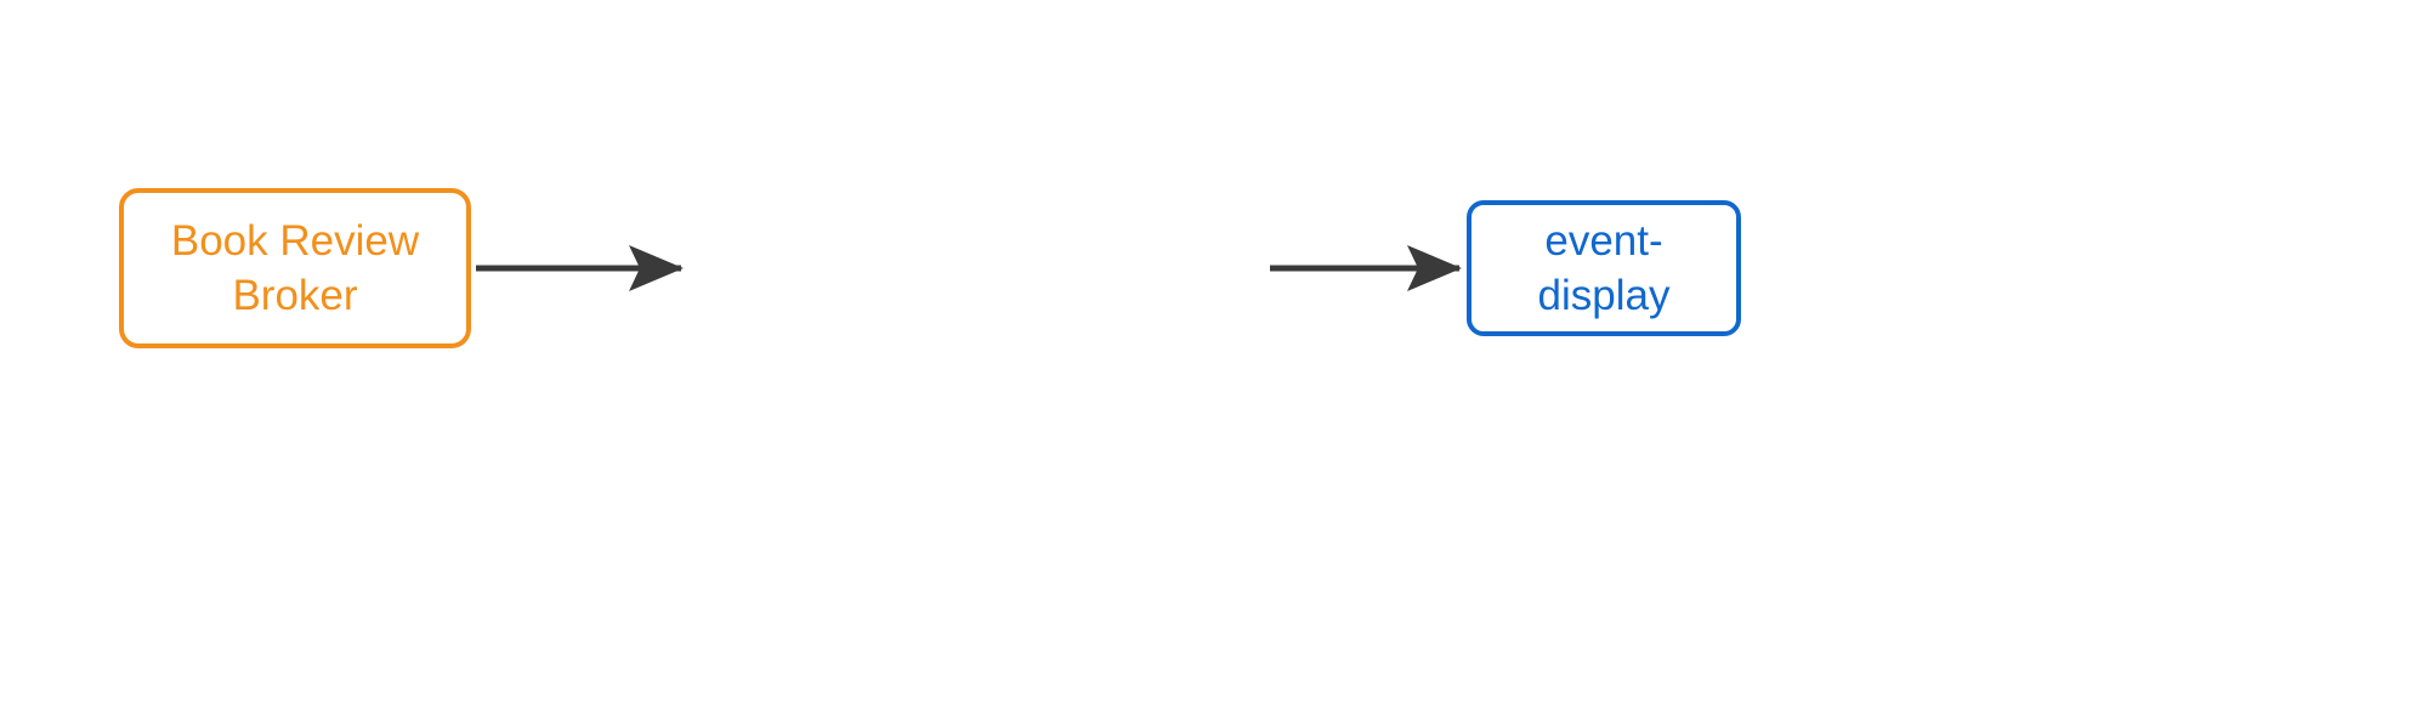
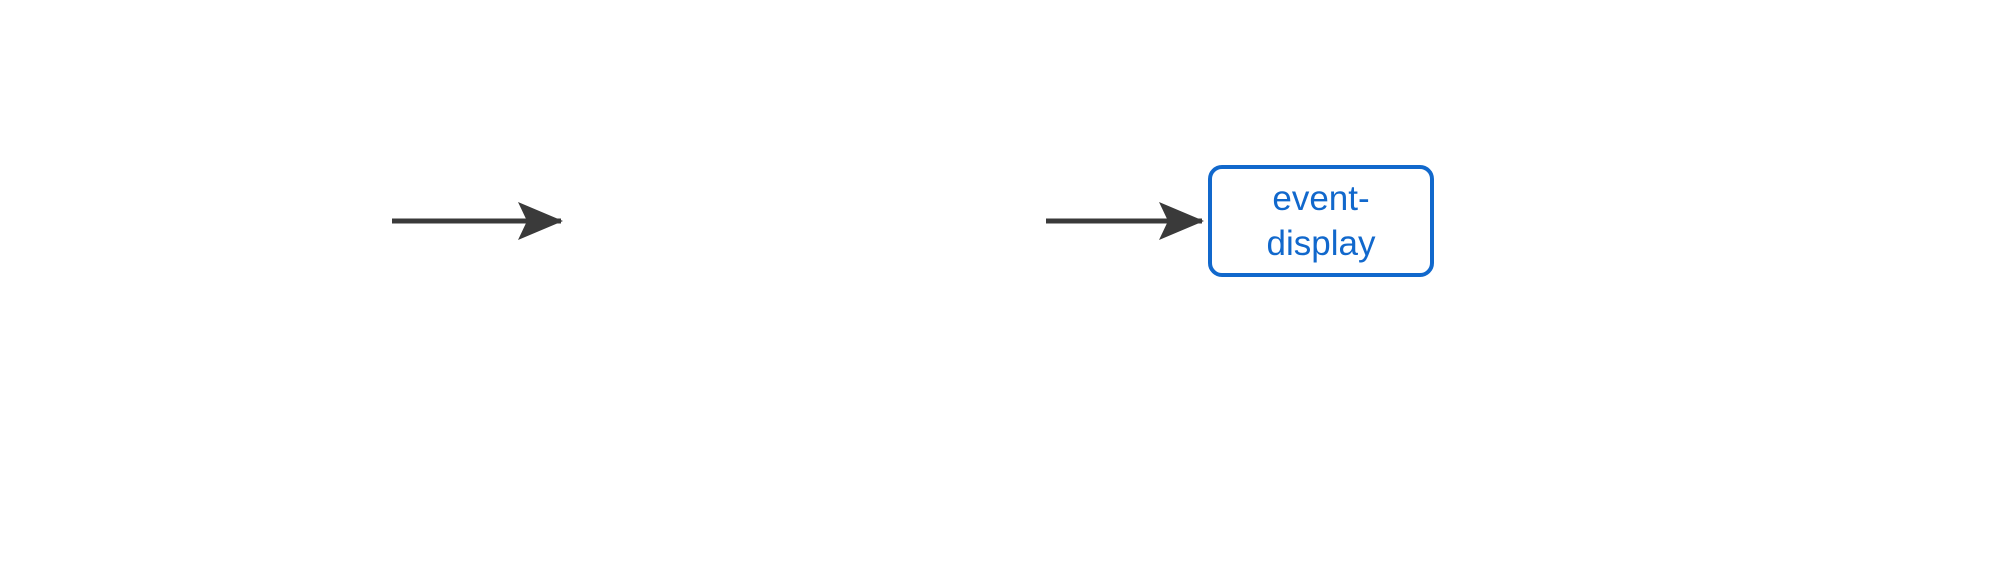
- Book Review
- Broker
  event-display
